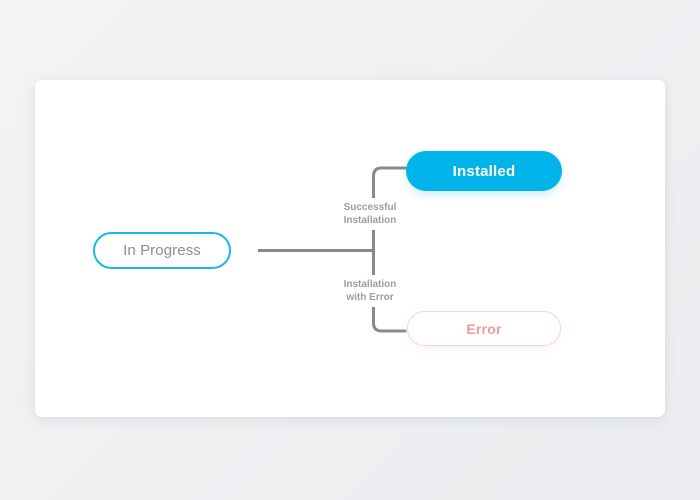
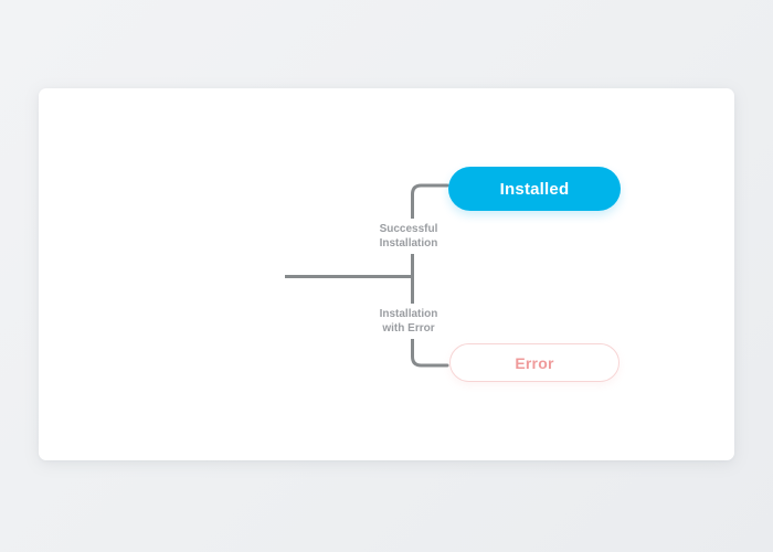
- In Progress
  Successful
  Installation
  Installation
  with Error
  Installed
  Error
